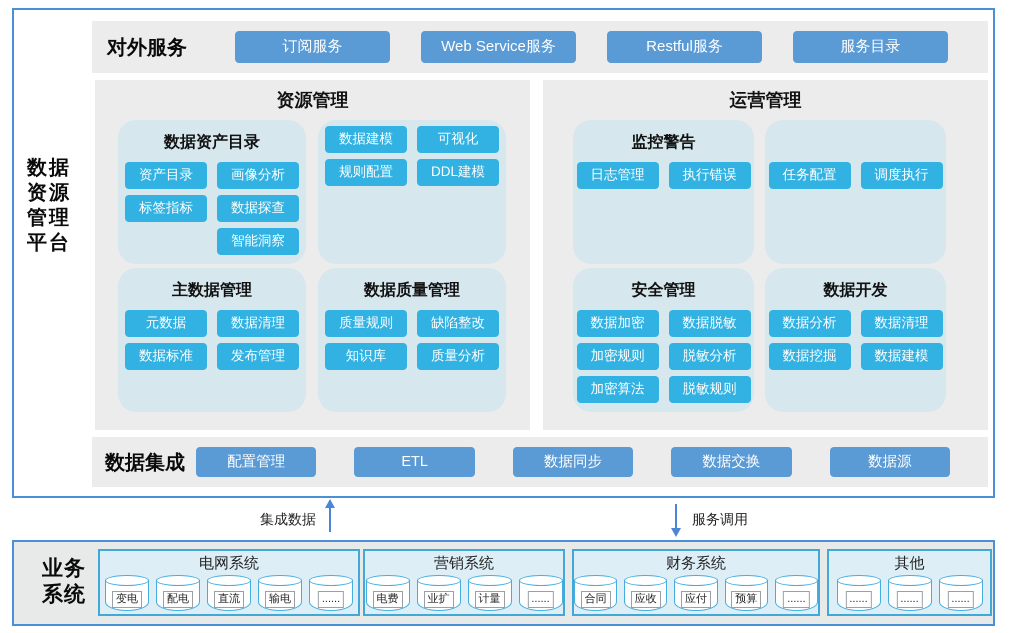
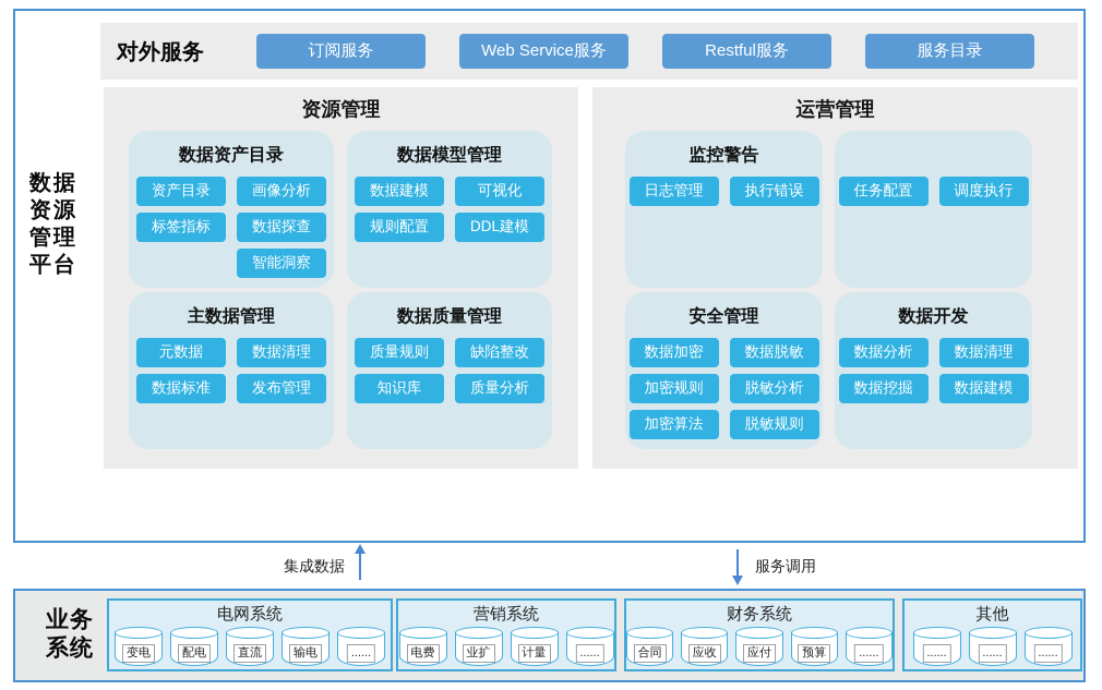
  数据资源管理平台
  对外服务
  订阅服务
  Web Service服务
  Restful服务
  服务目录
  资源管理
  数据资产目录
  资产目录
  画像分析
  标签指标
  数据探查
  智能洞察
+ 数据模型管理
  数据建模
  可视化
  规则配置
  DDL建模
  主数据管理
  元数据
  数据清理
  数据标准
  发布管理
  数据质量管理
  质量规则
  缺陷整改
  知识库
  质量分析
  运营管理
  监控警告
  日志管理
  执行错误
  任务配置
  调度执行
  安全管理
  数据加密
  数据脱敏
  加密规则
  脱敏分析
  加密算法
  脱敏规则
  数据开发
  数据分析
  数据清理
  数据挖掘
  数据建模
- 数据集成
- 配置管理
- ETL
- 数据同步
- 数据交换
- 数据源
  集成数据
  服务调用
  业务系统
  电网系统
  变电
  配电
  直流
  输电
  ......
  营销系统
  电费
  业扩
  计量
  ......
  财务系统
  合同
  应收
  应付
  预算
  ......
  其他
  ......
  ......
  ......
